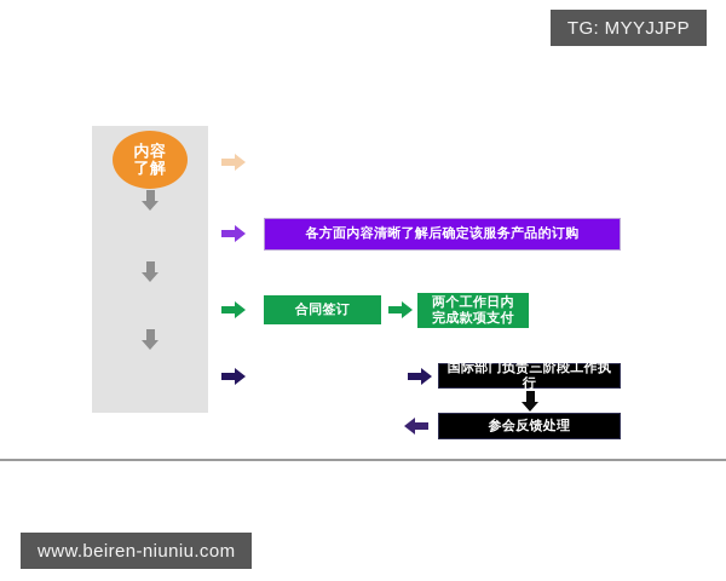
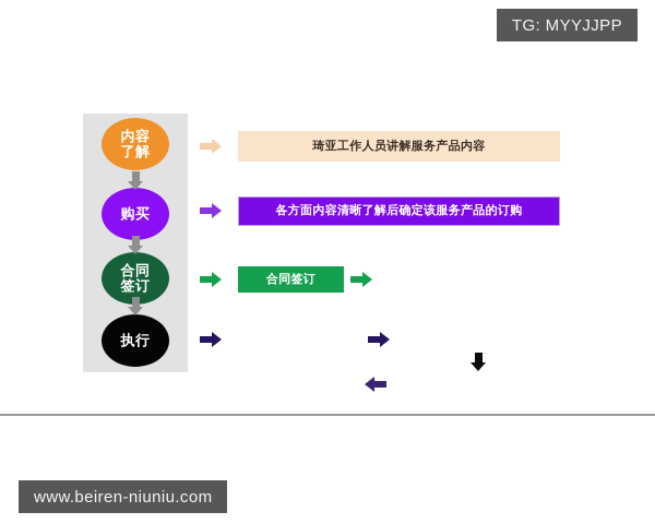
  内容
  了解
+ 购买
+ 合同
+ 签订
+ 执行
+ 琦亚工作人员讲解服务产品内容
  各方面内容清晰了解后确定该服务产品的订购
  合同签订
- 两个工作日内
- 完成款项支付
- 国际部门负责三阶段工作执行
- 参会反馈处理
  TG: MYYJJPP
  www.beiren-niuniu.com
